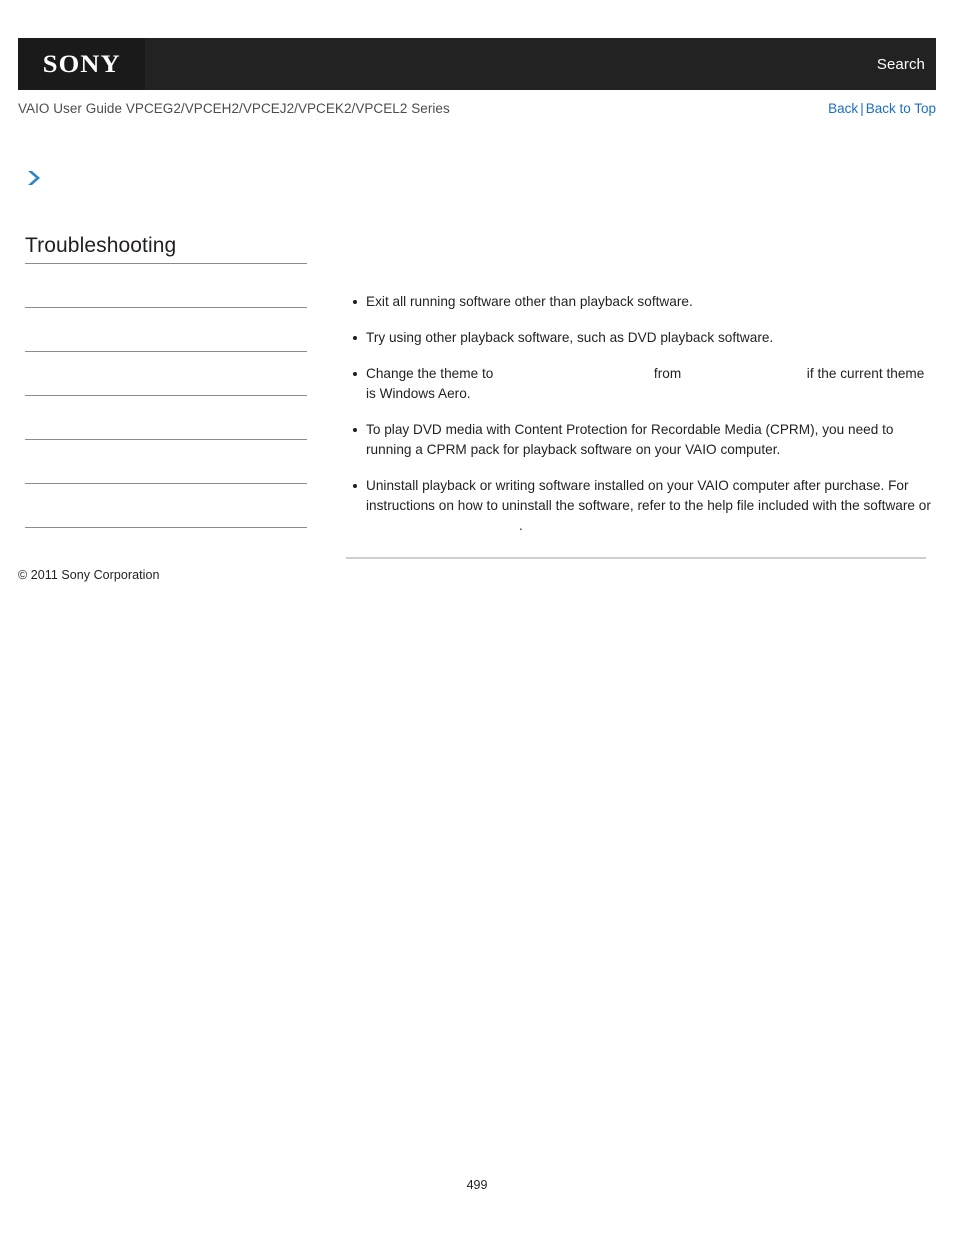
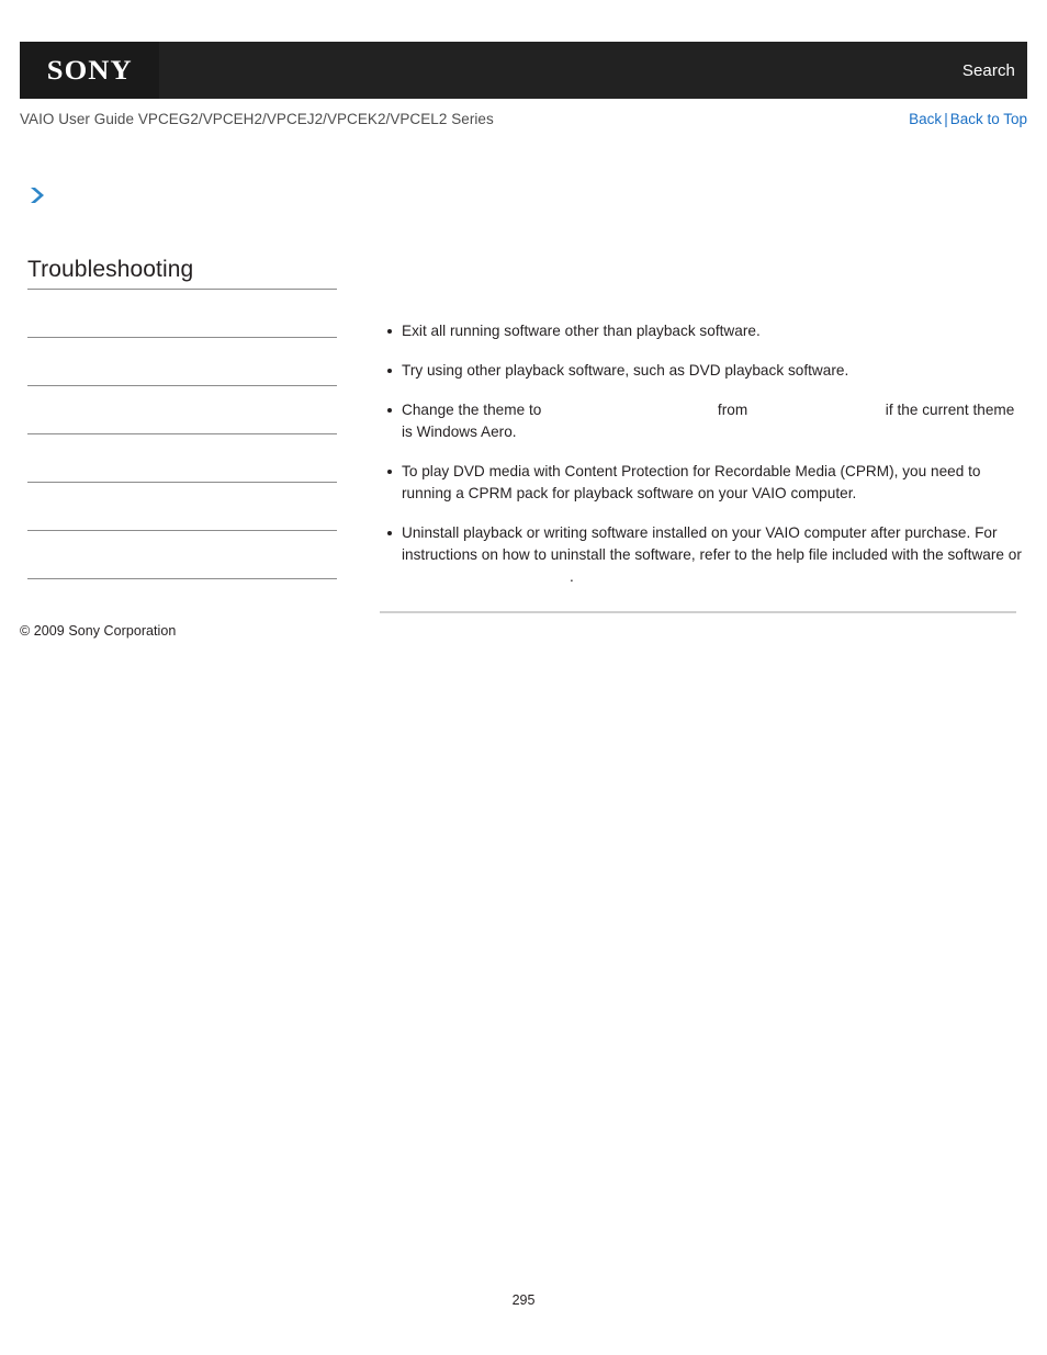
  SONY
  Search
  VAIO User Guide VPCEG2/VPCEH2/VPCEJ2/VPCEK2/VPCEL2 Series
  Back | Back to Top
  Troubleshooting
- © 2011 Sony Corporation
+ © 2009 Sony Corporation
  Exit all running software other than playback software.
  Try using other playback software, such as DVD playback software.
  Change the theme to from if the current theme is Windows Aero.
  To play DVD media with Content Protection for Recordable Media (CPRM), you need to running a CPRM pack for playback software on your VAIO computer.
  Uninstall playback or writing software installed on your VAIO computer after purchase. For instructions on how to uninstall the software, refer to the help file included with the software or .
- 499
+ 295
